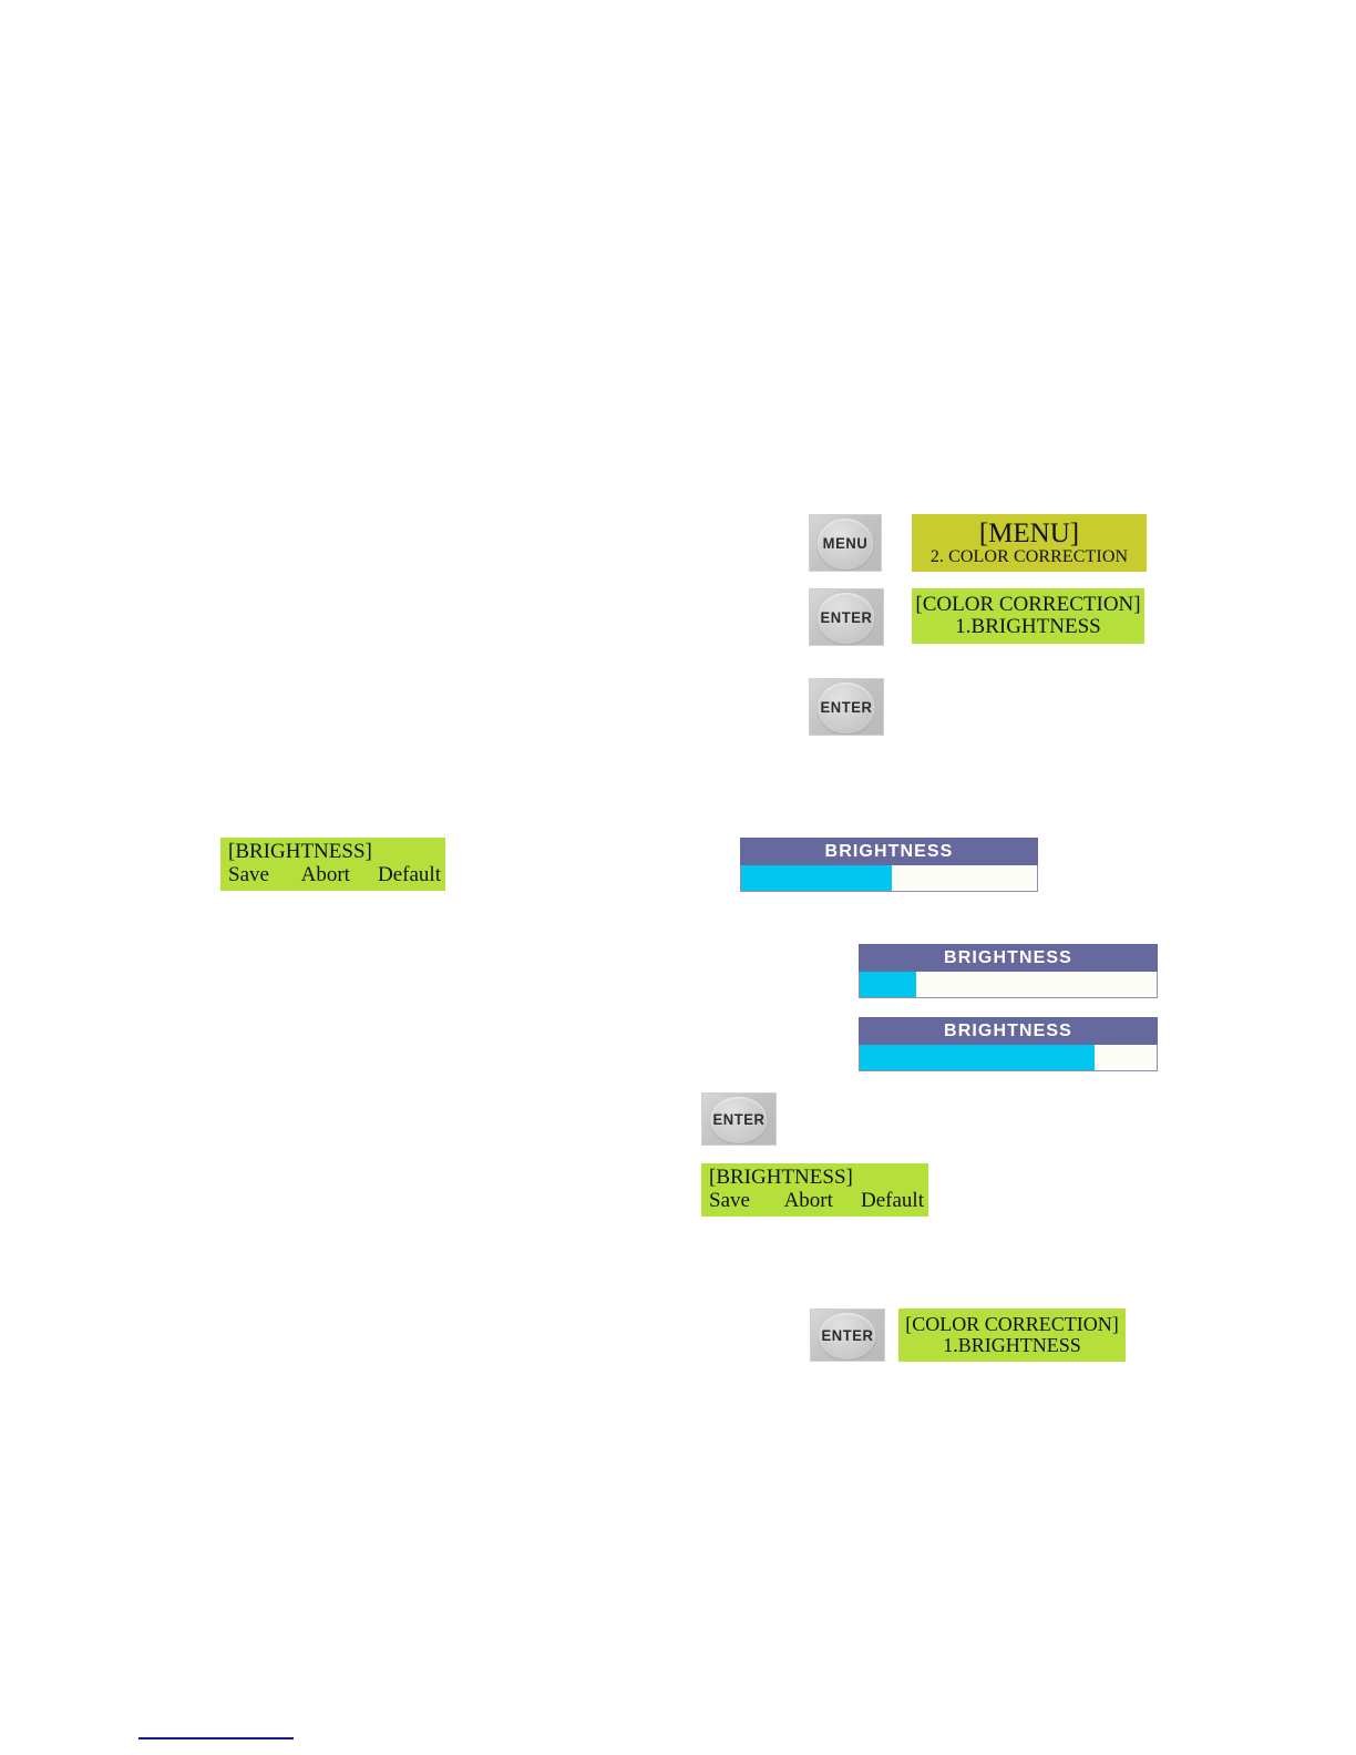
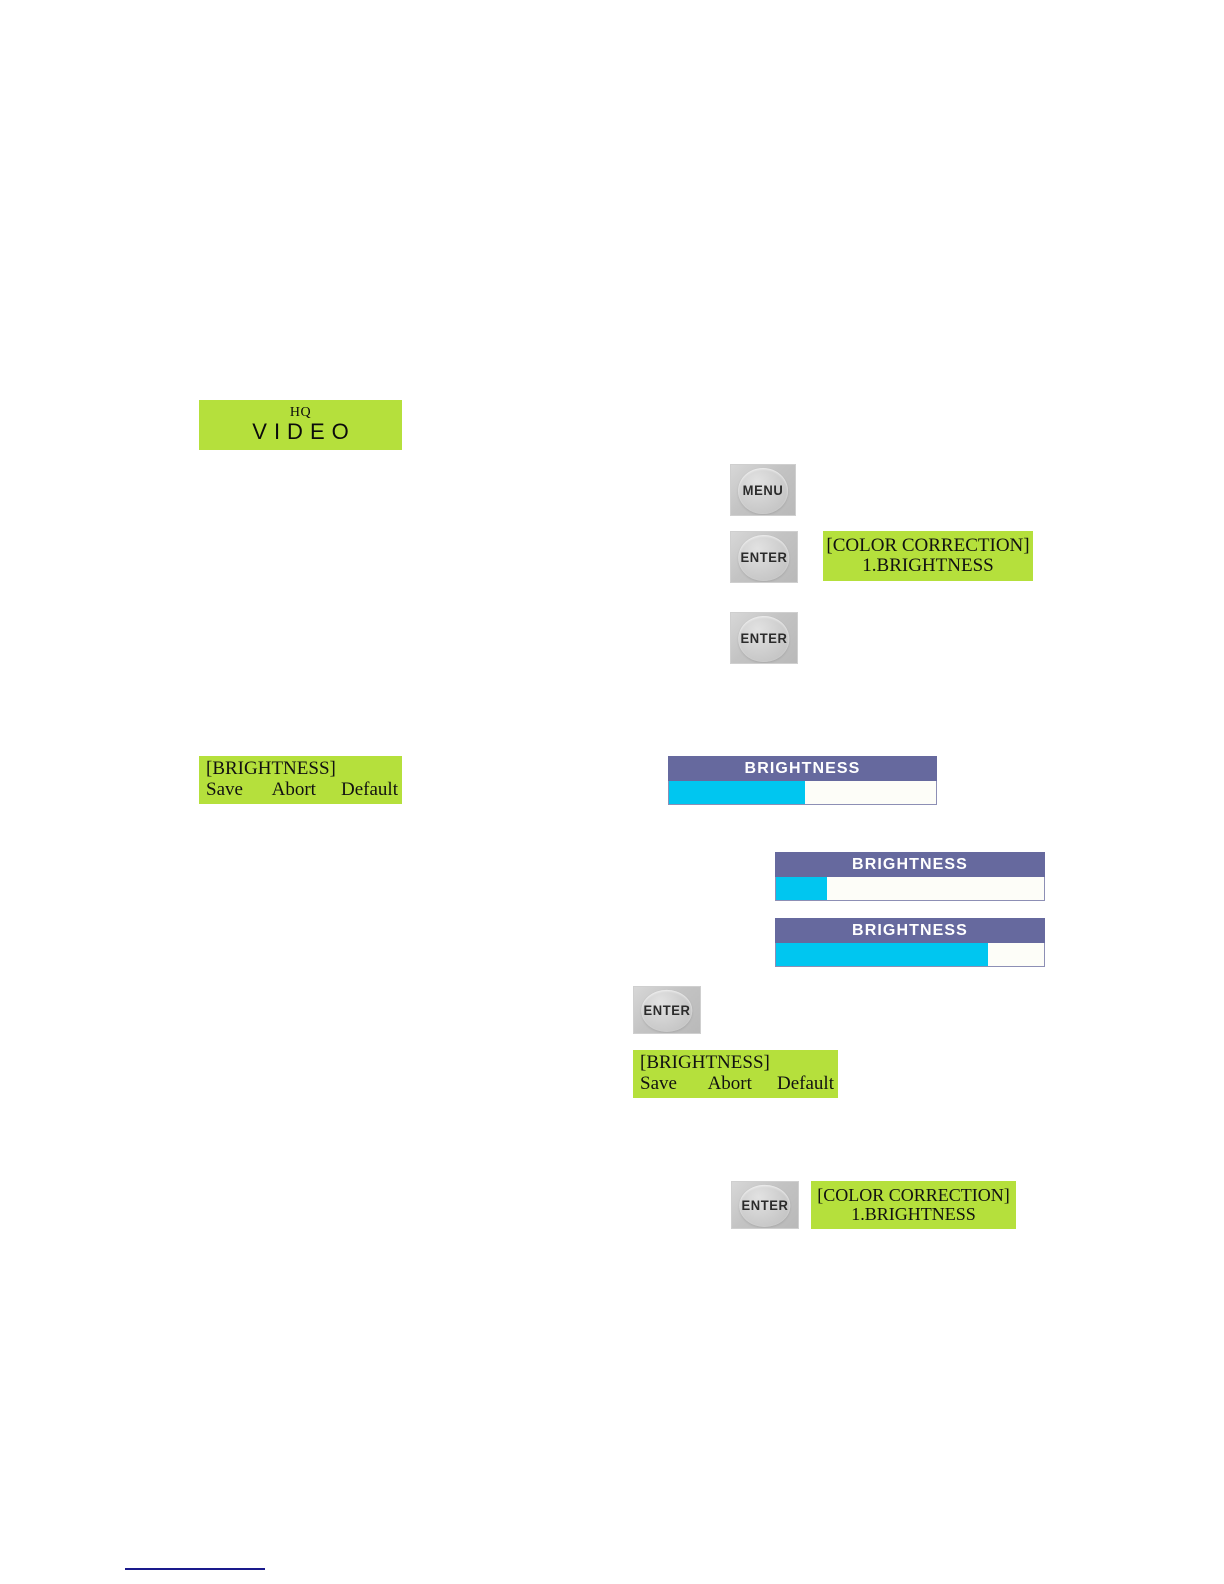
+ HQ
+ VIDEO
  MENU
- [MENU]
- 2. COLOR CORRECTION
  ENTER
  [COLOR CORRECTION]
  1.BRIGHTNESS
  ENTER
  [BRIGHTNESS]
  Save
  Abort
  Default
  BRIGHTNESS
  BRIGHTNESS
  BRIGHTNESS
  ENTER
  [BRIGHTNESS]
  Save
  Abort
  Default
  ENTER
  [COLOR CORRECTION]
  1.BRIGHTNESS
